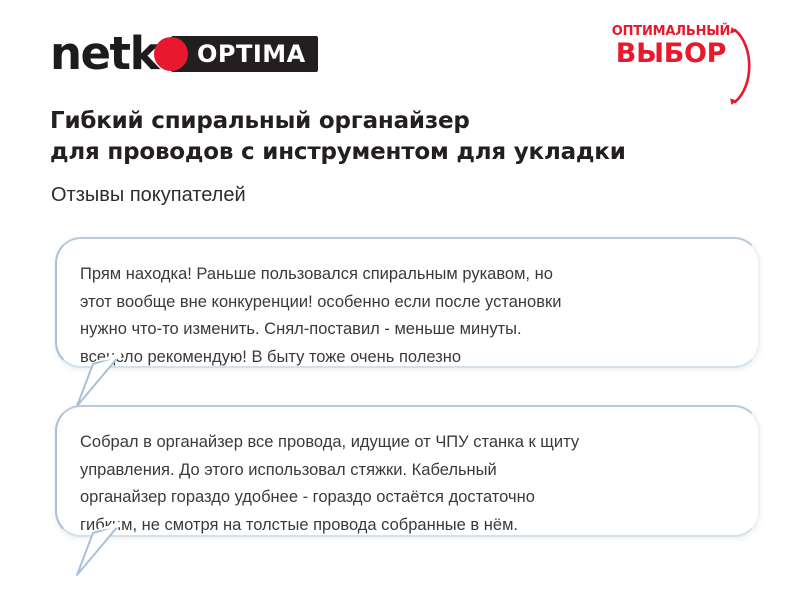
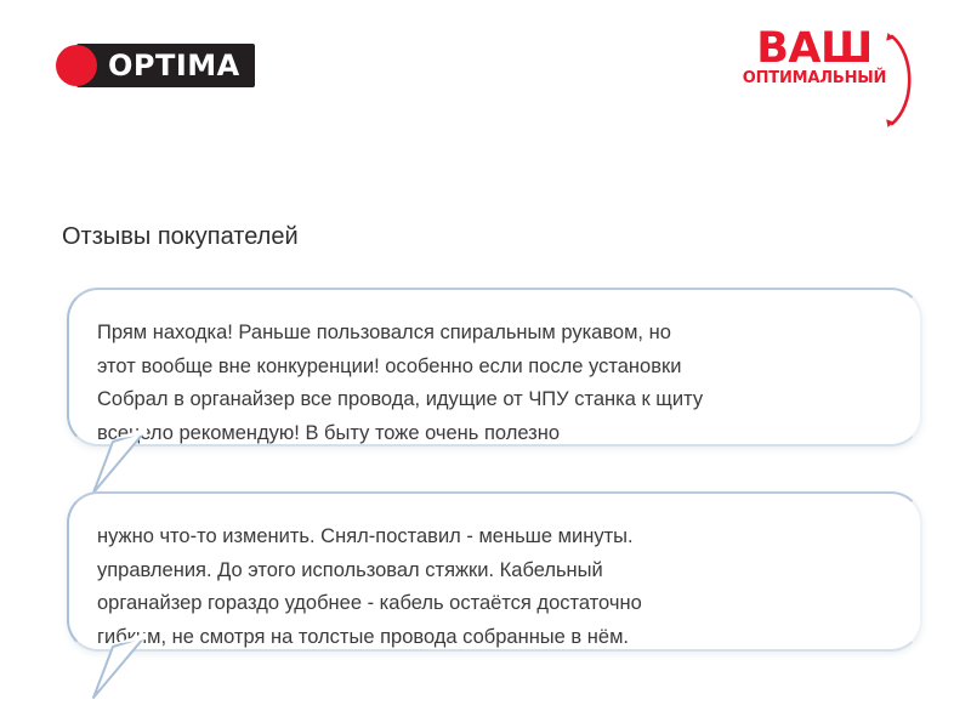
- netk
  OPTIMA
+ ВАШ
  ОПТИМАЛЬНЫЙ
- ВЫБОР
- Гибкий спиральный органайзер
- для проводов с инструментом для укладки
  Отзывы покупателей
  Прям находка! Раньше пользовался спиральным рукавом, но
  этот вообще вне конкуренции! особенно если после установки
- нужно что-то изменить. Снял-поставил - меньше минуты.
+ Собрал в органайзер все провода, идущие от ЧПУ станка к щиту
  всело рекомендую! В быту тоже очень полезно
- Собрал в органайзер все провода, идущие от ЧПУ станка к щиту
+ нужно что-то изменить. Снял-поставил - меньше минуты.
  управления. До этого использовал стяжки. Кабельный
- органайзер гораздо удобнее - гораздо остаётся достаточно
+ органайзер гораздо удобнее - кабель остаётся достаточно
  гибкм, не смотря на толстые провода собранные в нём.
